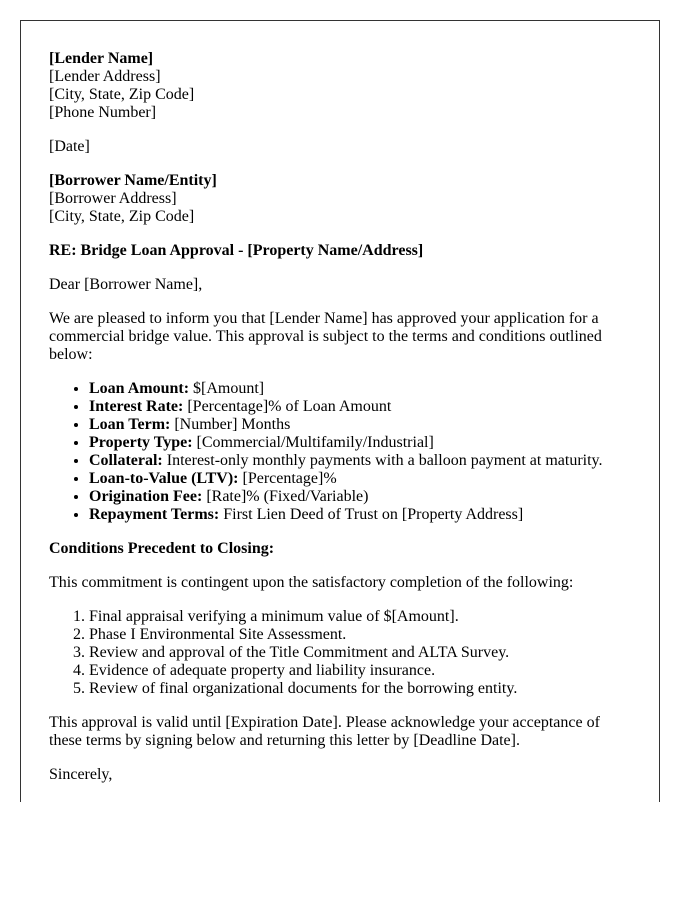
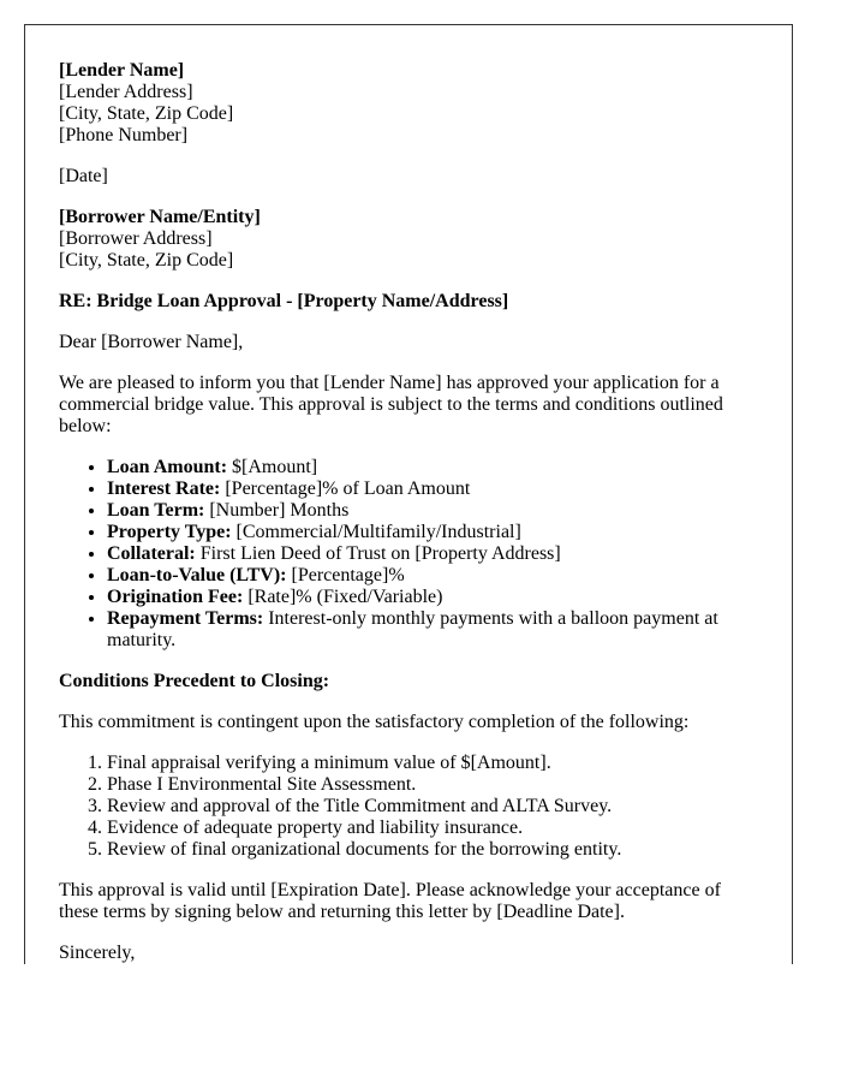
  [Lender Name]
  [Lender Address]
  [City, State, Zip Code]
  [Phone Number]
  [Date]
  [Borrower Name/Entity]
  [Borrower Address]
  [City, State, Zip Code]
  RE: Bridge Loan Approval - [Property Name/Address]
  Dear [Borrower Name],
  We are pleased to inform you that [Lender Name] has approved your application for a commercial bridge value. This approval is subject to the terms and conditions outlined below:
  Loan Amount: $[Amount]
  Interest Rate: [Percentage]% of Loan Amount
  Loan Term: [Number] Months
  Property Type: [Commercial/Multifamily/Industrial]
- Collateral: Interest-only monthly payments with a balloon payment at maturity.
+ Collateral: First Lien Deed of Trust on [Property Address]
  Loan-to-Value (LTV): [Percentage]%
  Origination Fee: [Rate]% (Fixed/Variable)
- Repayment Terms: First Lien Deed of Trust on [Property Address]
+ Repayment Terms: Interest-only monthly payments with a balloon payment at maturity.
  Conditions Precedent to Closing:
  This commitment is contingent upon the satisfactory completion of the following:
  Final appraisal verifying a minimum value of $[Amount].
  Phase I Environmental Site Assessment.
  Review and approval of the Title Commitment and ALTA Survey.
  Evidence of adequate property and liability insurance.
  Review of final organizational documents for the borrowing entity.
  This approval is valid until [Expiration Date]. Please acknowledge your acceptance of these terms by signing below and returning this letter by [Deadline Date].
  Sincerely,
